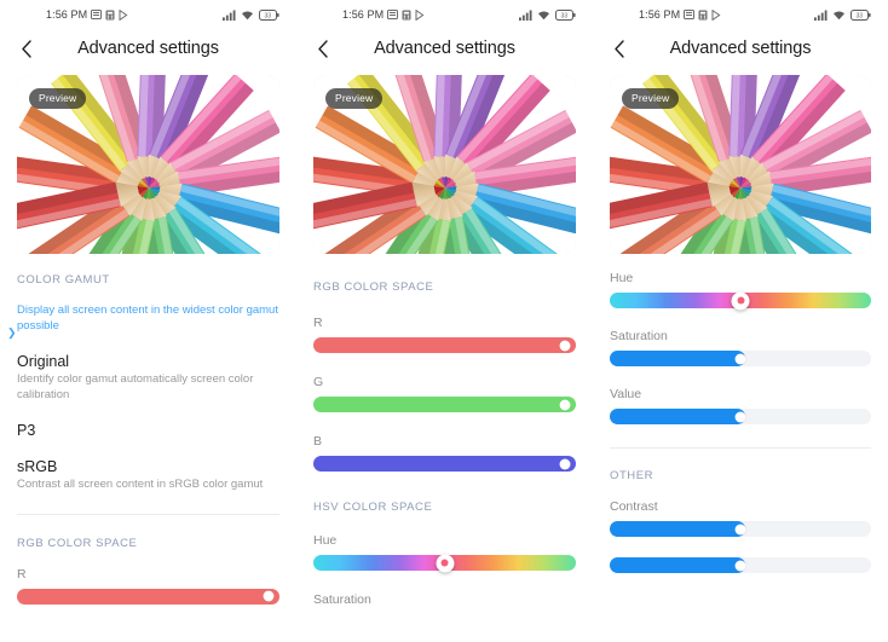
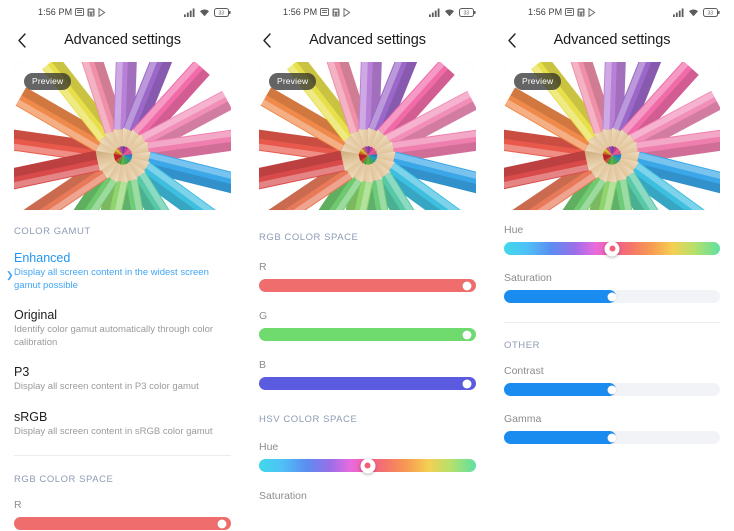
  1:56 PM
  Advanced settings
  Preview
  COLOR GAMUT
  ❯
+ Enhanced
- Display all screen content in the widest color gamut possible
+ Display all screen content in the widest screen gamut possible
  Original
- Identify color gamut automatically screen color calibration
+ Identify color gamut automatically through color calibration
  P3
+ Display all screen content in P3 color gamut
  sRGB
- Contrast all screen content in sRGB color gamut
+ Display all screen content in sRGB color gamut
  RGB COLOR SPACE
  R
  1:56 PM
  Advanced settings
  Preview
  RGB COLOR SPACE
  R
  G
  B
  HSV COLOR SPACE
  Hue
  Saturation
  1:56 PM
  Advanced settings
  Preview
  Hue
  Saturation
- Value
  OTHER
  Contrast
+ Gamma
